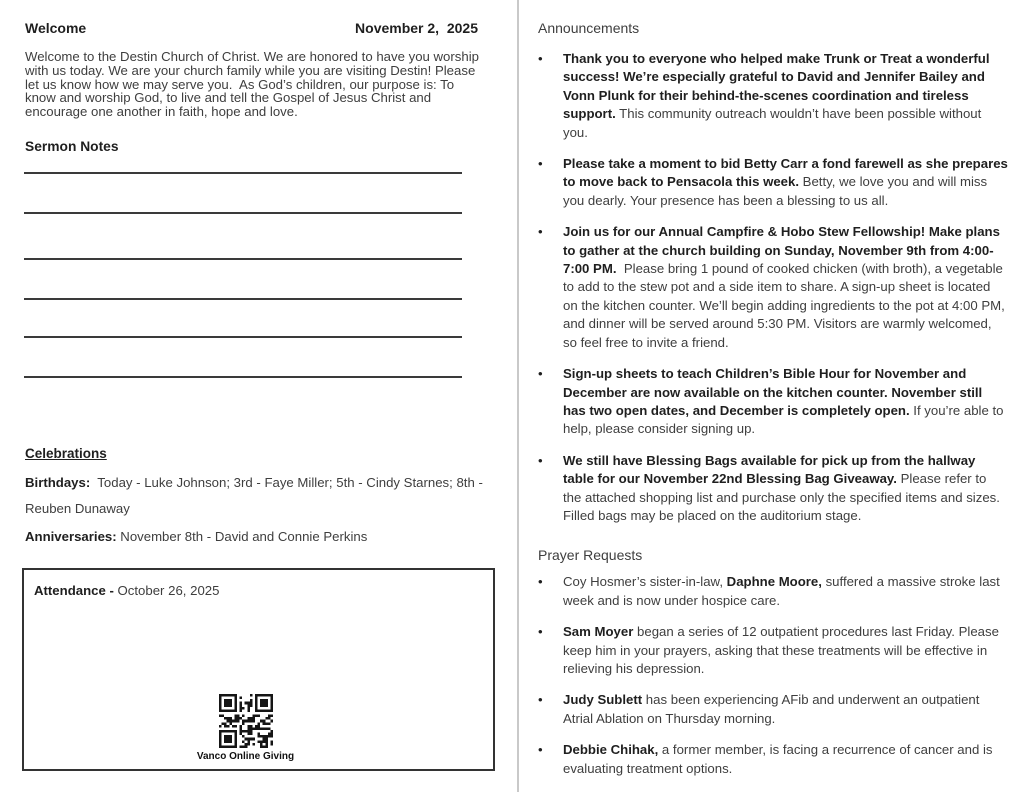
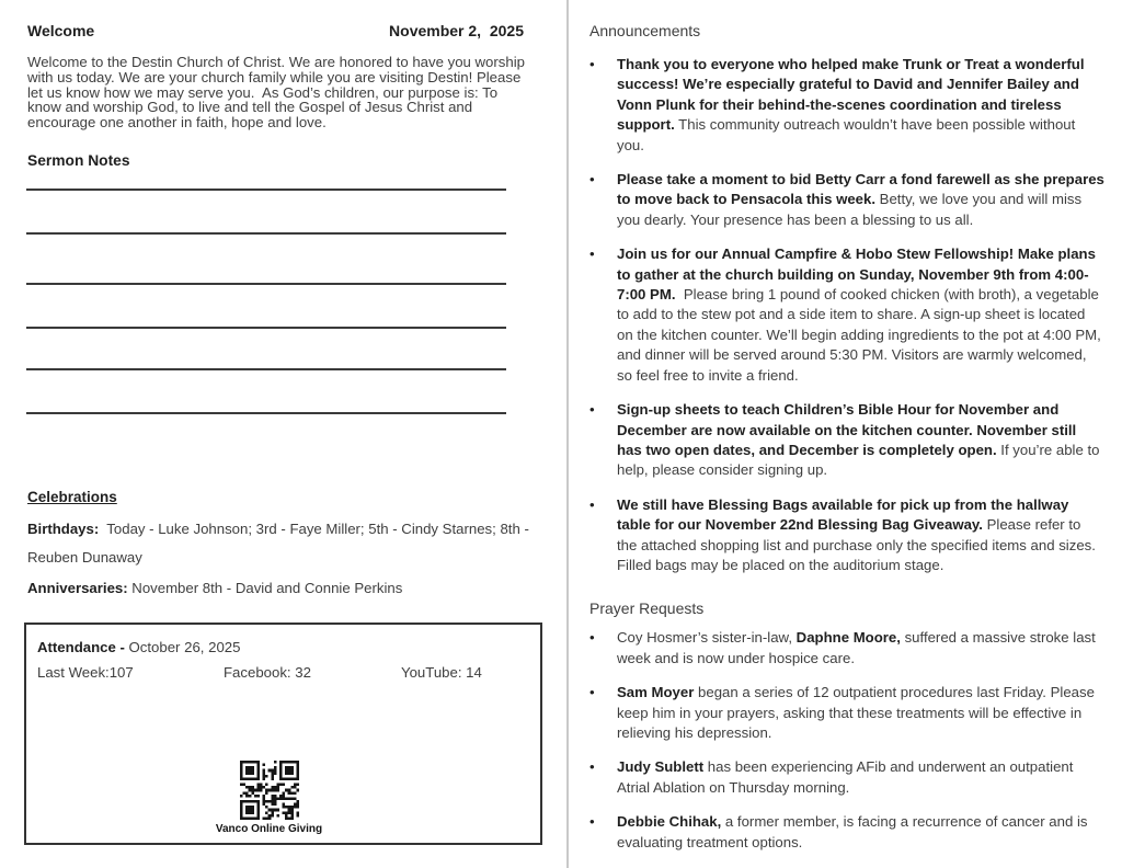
  Welcome
  November 2, 2025
  Welcome to the Destin Church of Christ. We are honored to have you worship with us today. We are your church family while you are visiting Destin! Please let us know how we may serve you. As God’s children, our purpose is: To know and worship God, to live and tell the Gospel of Jesus Christ and encourage one another in faith, hope and love.
  Sermon Notes
  Celebrations
  Birthdays: Today - Luke Johnson; 3rd - Faye Miller; 5th - Cindy Starnes; 8th - Reuben Dunaway
  Anniversaries: November 8th - David and Connie Perkins
  Attendance - October 26, 2025
+ Last Week:107
+ Facebook: 32
+ YouTube: 14
  Vanco Online Giving
  Announcements
  •
  Thank you to everyone who helped make Trunk or Treat a wonderful success! We’re especially grateful to David and Jennifer Bailey and Vonn Plunk for their behind-the-scenes coordination and tireless support. This community outreach wouldn’t have been possible without you.
  •
  Please take a moment to bid Betty Carr a fond farewell as she prepares to move back to Pensacola this week. Betty, we love you and will miss you dearly. Your presence has been a blessing to us all.
  •
  Join us for our Annual Campfire & Hobo Stew Fellowship! Make plans to gather at the church building on Sunday, November 9th from 4:00-7:00 PM. Please bring 1 pound of cooked chicken (with broth), a vegetable to add to the stew pot and a side item to share. A sign-up sheet is located on the kitchen counter. We’ll begin adding ingredients to the pot at 4:00 PM, and dinner will be served around 5:30 PM. Visitors are warmly welcomed, so feel free to invite a friend.
  •
  Sign-up sheets to teach Children’s Bible Hour for November and December are now available on the kitchen counter. November still has two open dates, and December is completely open. If you’re able to help, please consider signing up.
  •
  We still have Blessing Bags available for pick up from the hallway table for our November 22nd Blessing Bag Giveaway. Please refer to the attached shopping list and purchase only the specified items and sizes. Filled bags may be placed on the auditorium stage.
  Prayer Requests
  •
  Coy Hosmer’s sister-in-law, Daphne Moore, suffered a massive stroke last week and is now under hospice care.
  •
  Sam Moyer began a series of 12 outpatient procedures last Friday. Please keep him in your prayers, asking that these treatments will be effective in relieving his depression.
  •
  Judy Sublett has been experiencing AFib and underwent an outpatient Atrial Ablation on Thursday morning.
  •
  Debbie Chihak, a former member, is facing a recurrence of cancer and is evaluating treatment options.
